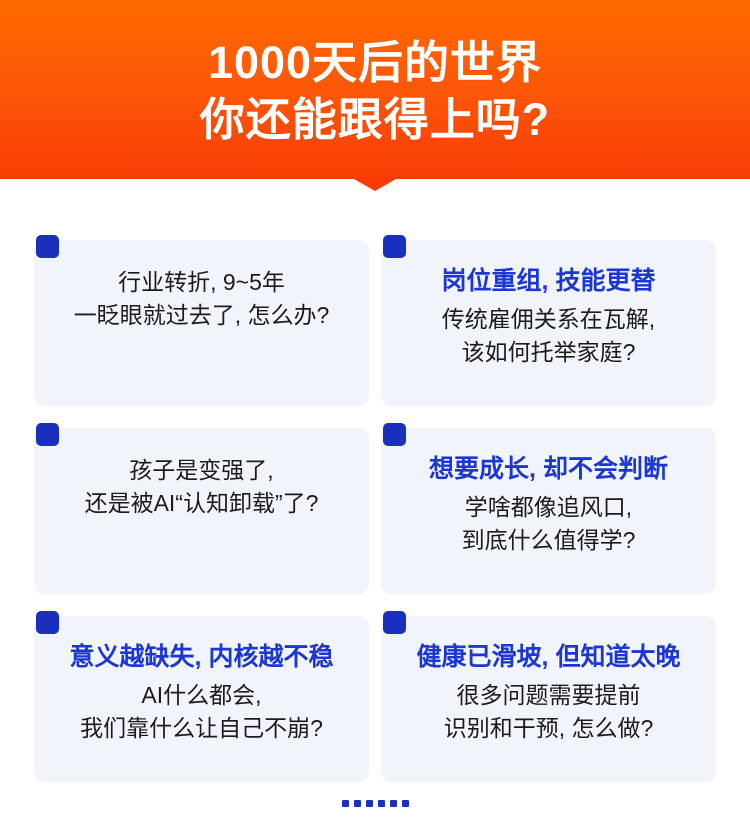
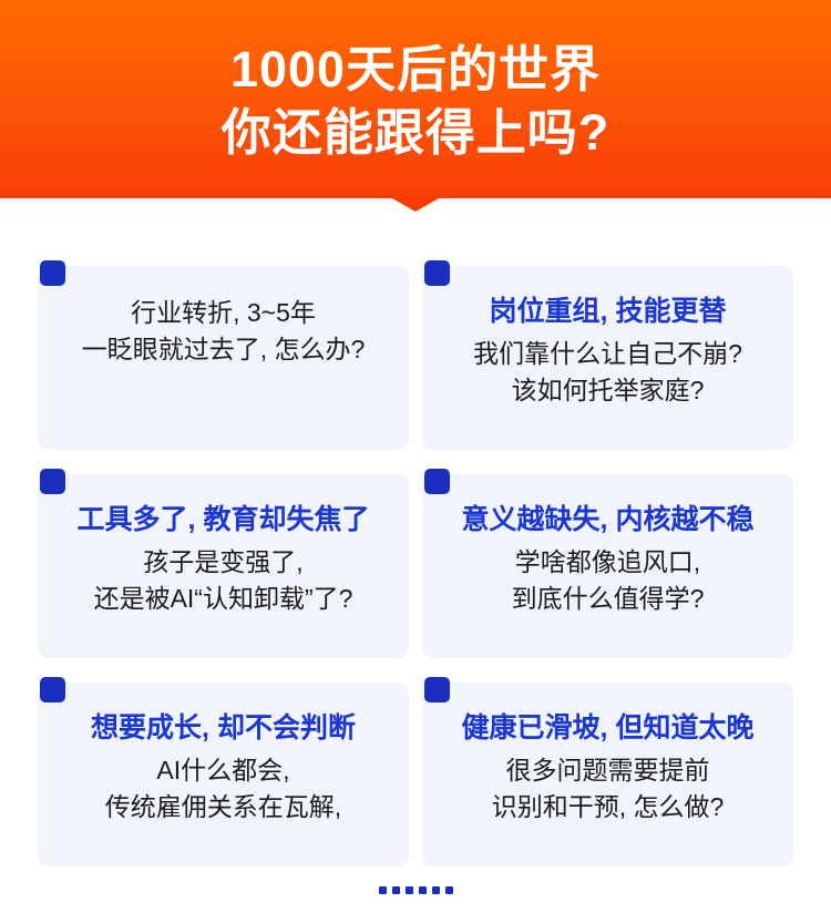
  1000天后的世界
  你还能跟得上吗?
- 行业转折, 9~5年
+ 行业转折, 3~5年
  一眨眼就过去了, 怎么办?
  岗位重组, 技能更替
- 传统雇佣关系在瓦解,
+ 我们靠什么让自己不崩?
  该如何托举家庭?
+ 工具多了, 教育却失焦了
  孩子是变强了,
  还是被AI“认知卸载”了?
- 想要成长, 却不会判断
+ 意义越缺失, 内核越不稳
  学啥都像追风口,
  到底什么值得学?
- 意义越缺失, 内核越不稳
+ 想要成长, 却不会判断
  AI什么都会,
- 我们靠什么让自己不崩?
+ 传统雇佣关系在瓦解,
  健康已滑坡, 但知道太晚
  很多问题需要提前
  识别和干预, 怎么做?
